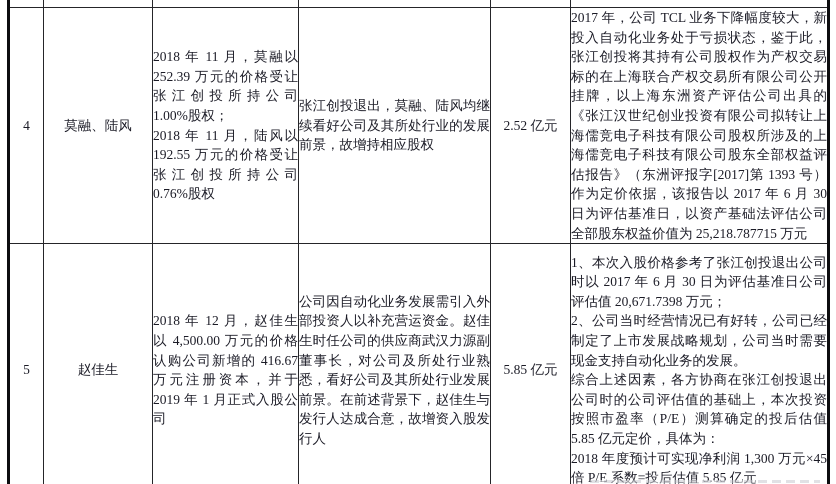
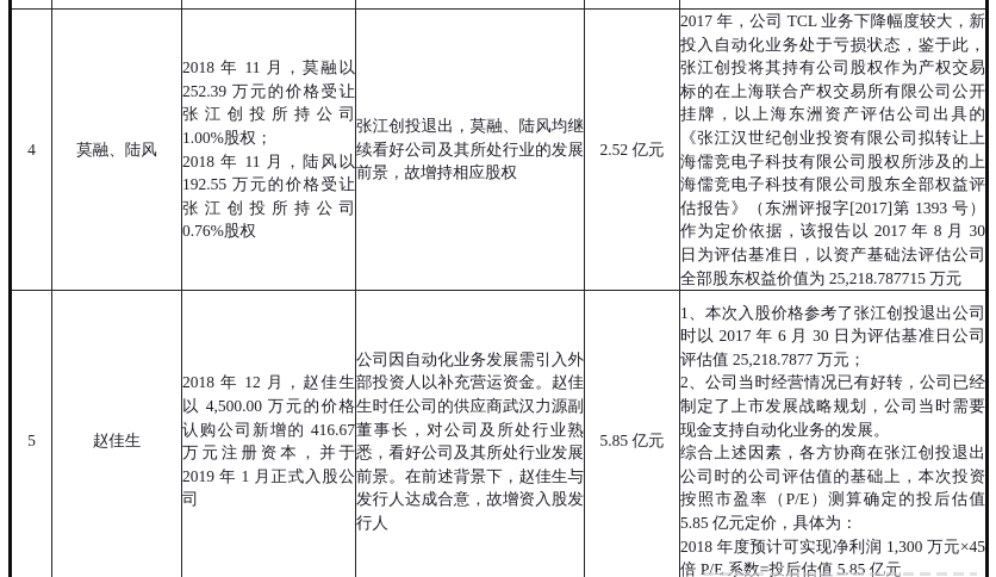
- 4	莫融、陆风	2018 年 11 月，莫融以 252.39 万元的价格受让张江创投所持公司 1.00%股权； 2018 年 11 月，陆风以 192.55 万元的价格受让张江创投所持公司 0.76%股权	张江创投退出，莫融、陆风均继续看好公司及其所处行业的发展前景，故增持相应股权	2.52 亿元	2017 年，公司 TCL 业务下降幅度较大，新投入自动化业务处于亏损状态，鉴于此，张江创投将其持有公司股权作为产权交易标的在上海联合产权交易所有限公司公开挂牌，以上海东洲资产评估公司出具的《张江汉世纪创业投资有限公司拟转让上海儒竞电子科技有限公司股权所涉及的上海儒竞电子科技有限公司股东全部权益评估报告》（东洲评报字[2017]第 1393 号）作为定价依据，该报告以 2017 年 6 月 30 日为评估基准日，以资产基础法评估公司全部股东权益价值为 25,218.787715 万元
+ 4	莫融、陆风	2018 年 11 月，莫融以 252.39 万元的价格受让张江创投所持公司 1.00%股权； 2018 年 11 月，陆风以 192.55 万元的价格受让张江创投所持公司 0.76%股权	张江创投退出，莫融、陆风均继续看好公司及其所处行业的发展前景，故增持相应股权	2.52 亿元	2017 年，公司 TCL 业务下降幅度较大，新投入自动化业务处于亏损状态，鉴于此，张江创投将其持有公司股权作为产权交易标的在上海联合产权交易所有限公司公开挂牌，以上海东洲资产评估公司出具的《张江汉世纪创业投资有限公司拟转让上海儒竞电子科技有限公司股权所涉及的上海儒竞电子科技有限公司股东全部权益评估报告》（东洲评报字[2017]第 1393 号）作为定价依据，该报告以 2017 年 8 月 30 日为评估基准日，以资产基础法评估公司全部股东权益价值为 25,218.787715 万元
- 5	赵佳生	2018 年 12 月，赵佳生以 4,500.00 万元的价格认购公司新增的 416.67 万元注册资本，并于 2019 年 1 月正式入股公司	公司因自动化业务发展需引入外部投资人以补充营运资金。赵佳生时任公司的供应商武汉力源副董事长，对公司及所处行业熟悉，看好公司及其所处行业发展前景。在前述背景下，赵佳生与发行人达成合意，故增资入股发行人	5.85 亿元	1、本次入股价格参考了张江创投退出公司时以 2017 年 6 月 30 日为评估基准日公司评估值 20,671.7398 万元； 2、公司当时经营情况已有好转，公司已经制定了上市发展战略规划，公司当时需要现金支持自动化业务的发展。 综合上述因素，各方协商在张江创投退出公司时的公司评估值的基础上，本次投资按照市盈率（P/E）测算确定的投后估值 5.85 亿元定价，具体为： 2018 年度预计可实现净利润 1,300 万元×45 倍 P/E 系数=投后估值 5.85 亿元
+ 5	赵佳生	2018 年 12 月，赵佳生以 4,500.00 万元的价格认购公司新增的 416.67 万元注册资本，并于 2019 年 1 月正式入股公司	公司因自动化业务发展需引入外部投资人以补充营运资金。赵佳生时任公司的供应商武汉力源副董事长，对公司及所处行业熟悉，看好公司及其所处行业发展前景。在前述背景下，赵佳生与发行人达成合意，故增资入股发行人	5.85 亿元	1、本次入股价格参考了张江创投退出公司时以 2017 年 6 月 30 日为评估基准日公司评估值 25,218.7877 万元； 2、公司当时经营情况已有好转，公司已经制定了上市发展战略规划，公司当时需要现金支持自动化业务的发展。 综合上述因素，各方协商在张江创投退出公司时的公司评估值的基础上，本次投资按照市盈率（P/E）测算确定的投后估值 5.85 亿元定价，具体为： 2018 年度预计可实现净利润 1,300 万元×45 倍 P/E 系数=投后估值 5.85 亿元
